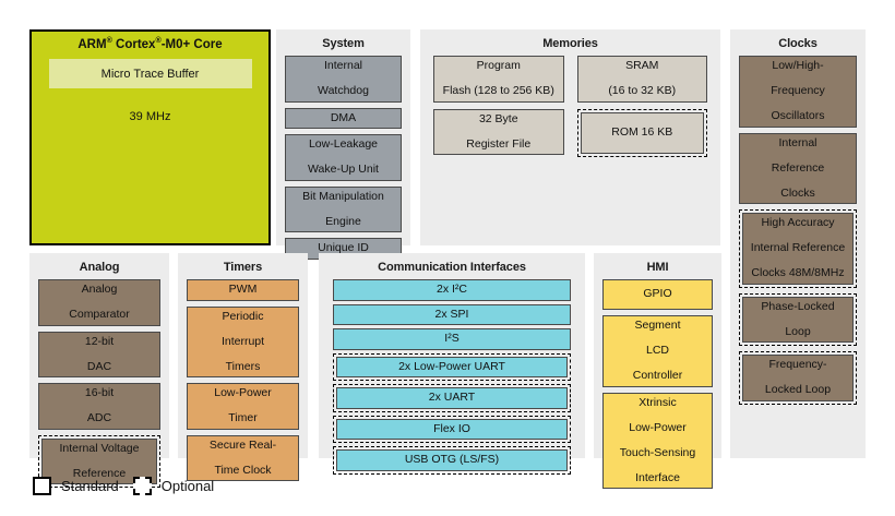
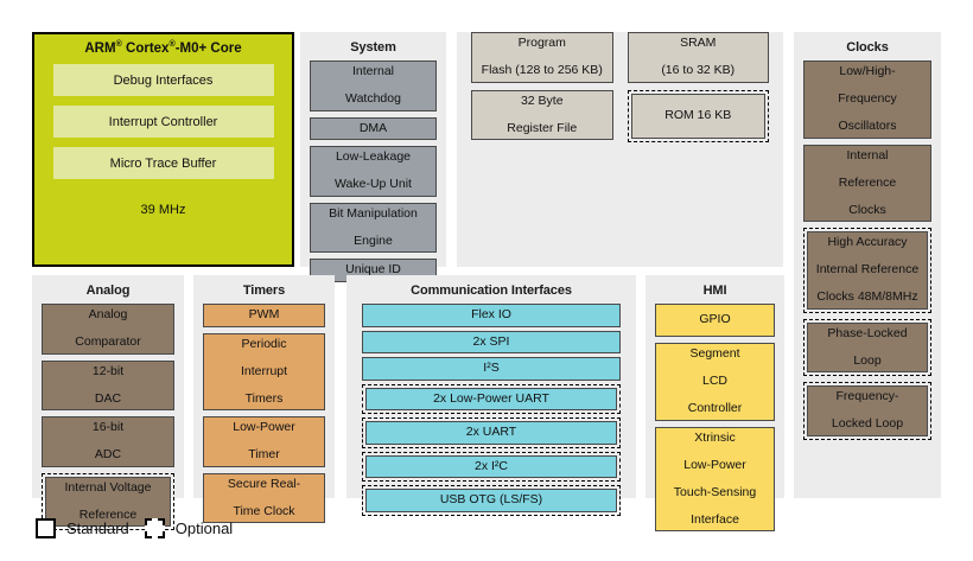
  ARM® Cortex®-M0+ Core
+ Debug Interfaces
+ Interrupt Controller
  Micro Trace Buffer
  39 MHz
  System
  Internal
  Watchdog
  DMA
  Low-Leakage
  Wake-Up Unit
  Bit Manipulation
  Engine
  Unique ID
- Memories
  Program
  Flash (128 to 256 KB)
  32 Byte
  Register File
  SRAM
  (16 to 32 KB)
  ROM 16 KB
  Clocks
  Low/High-
  Frequency
  Oscillators
  Internal
  Reference
  Clocks
  High Accuracy
  Internal Reference
  Clocks 48M/8MHz
  Phase-Locked
  Loop
  Frequency-
  Locked Loop
  Analog
  Analog
  Comparator
  12-bit
  DAC
  16-bit
  ADC
  Internal Voltage
  Reference
  Timers
  PWM
  Periodic
  Interrupt
  Timers
  Low-Power
  Timer
  Secure Real-
  Time Clock
  Communication Interfaces
- 2x I²C
+ Flex IO
  2x SPI
  I²S
  2x Low-Power UART
  2x UART
- Flex IO
+ 2x I²C
  USB OTG (LS/FS)
  HMI
  GPIO
  Segment
  LCD
  Controller
  Xtrinsic
  Low-Power
  Touch-Sensing
  Interface
  Standard
  Optional
